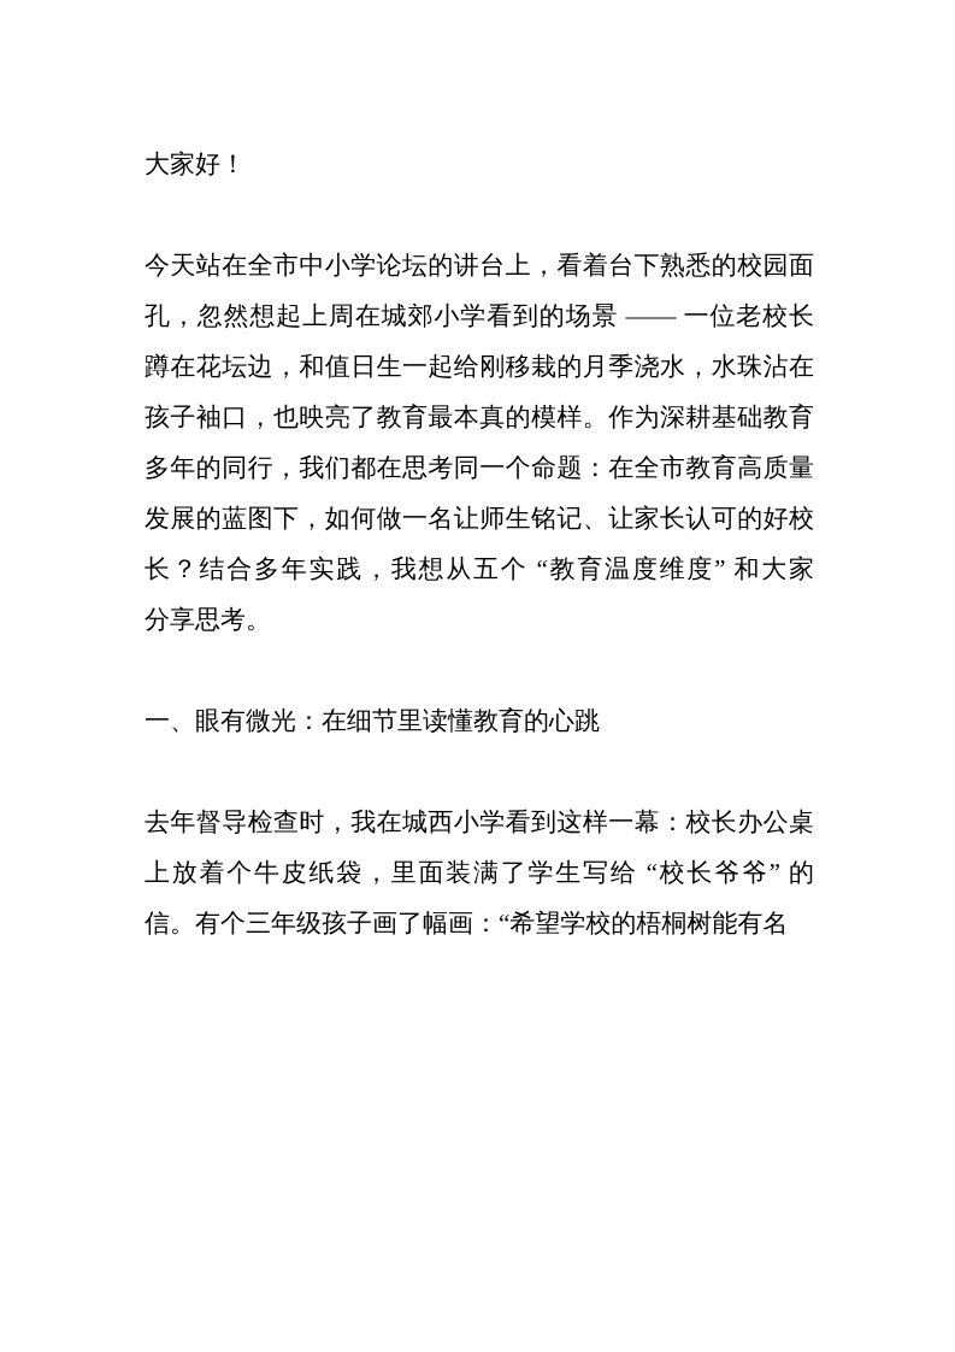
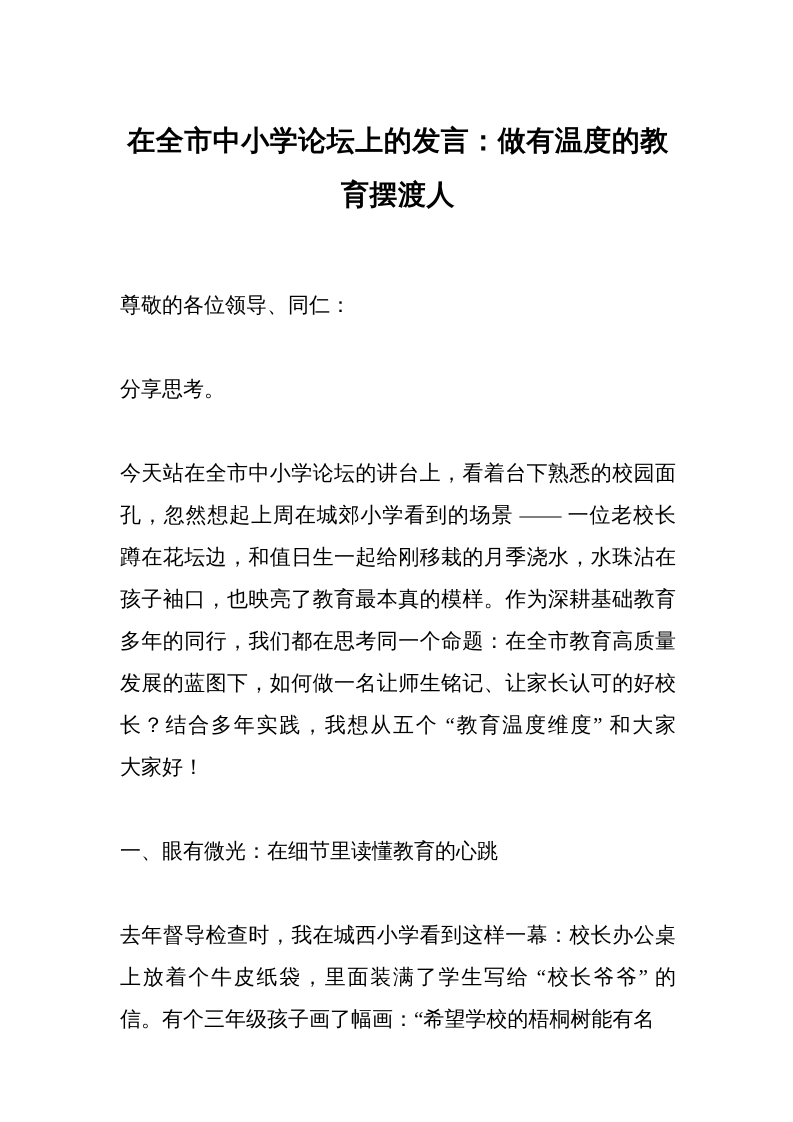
+ 在全市中小学论坛上的发言：做有温度的教
+ 育摆渡人
+ 尊敬的各位领导、同仁：
- 大家好！
+ 分享思考。
  今天站在全市中小学论坛的讲台上，看着台下熟悉的校园面
  孔，忽然想起上周在城郊小学看到的场景 —— 一位老校长
  蹲在花坛边，和值日生一起给刚移栽的月季浇水，水珠沾在
  孩子袖口，也映亮了教育最本真的模样。作为深耕基础教育
  多年的同行，我们都在思考同一个命题：在全市教育高质量
  发展的蓝图下，如何做一名让师生铭记、让家长认可的好校
  长？结合多年实践，我想从五个 “教育温度维度” 和大家
- 分享思考。
+ 大家好！
  一、眼有微光：在细节里读懂教育的心跳
  去年督导检查时，我在城西小学看到这样一幕：校长办公桌
  上放着个牛皮纸袋，里面装满了学生写给 “校长爷爷” 的
  信。有个三年级孩子画了幅画：“希望学校的梧桐树能有名
